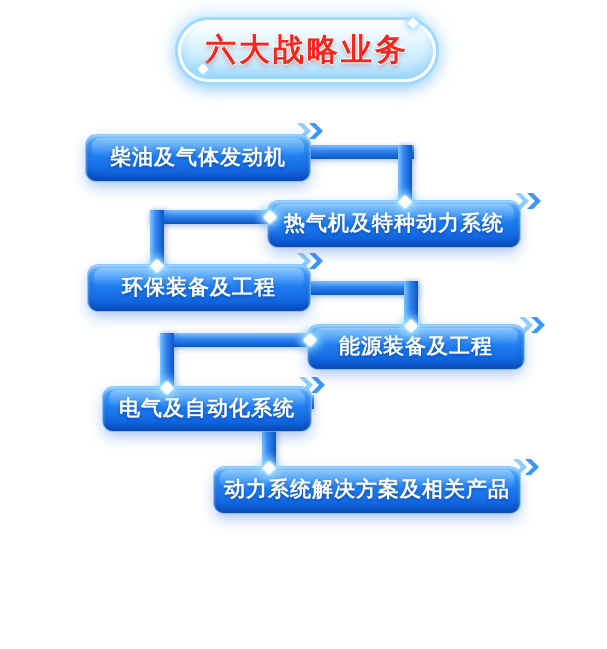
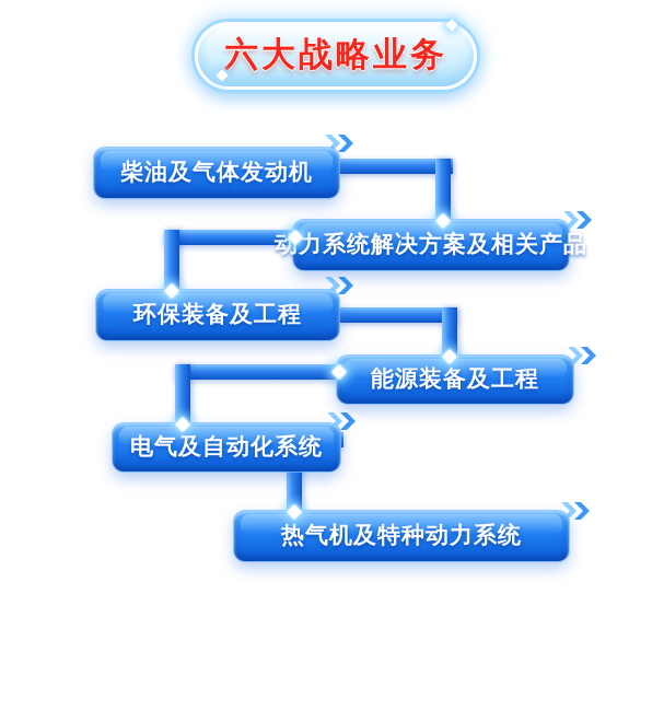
  六大战略业务
  柴油及气体发动机
- 热气机及特种动力系统
+ 动力系统解决方案及相关产品
  环保装备及工程
  能源装备及工程
  电气及自动化系统
- 动力系统解决方案及相关产品
+ 热气机及特种动力系统
